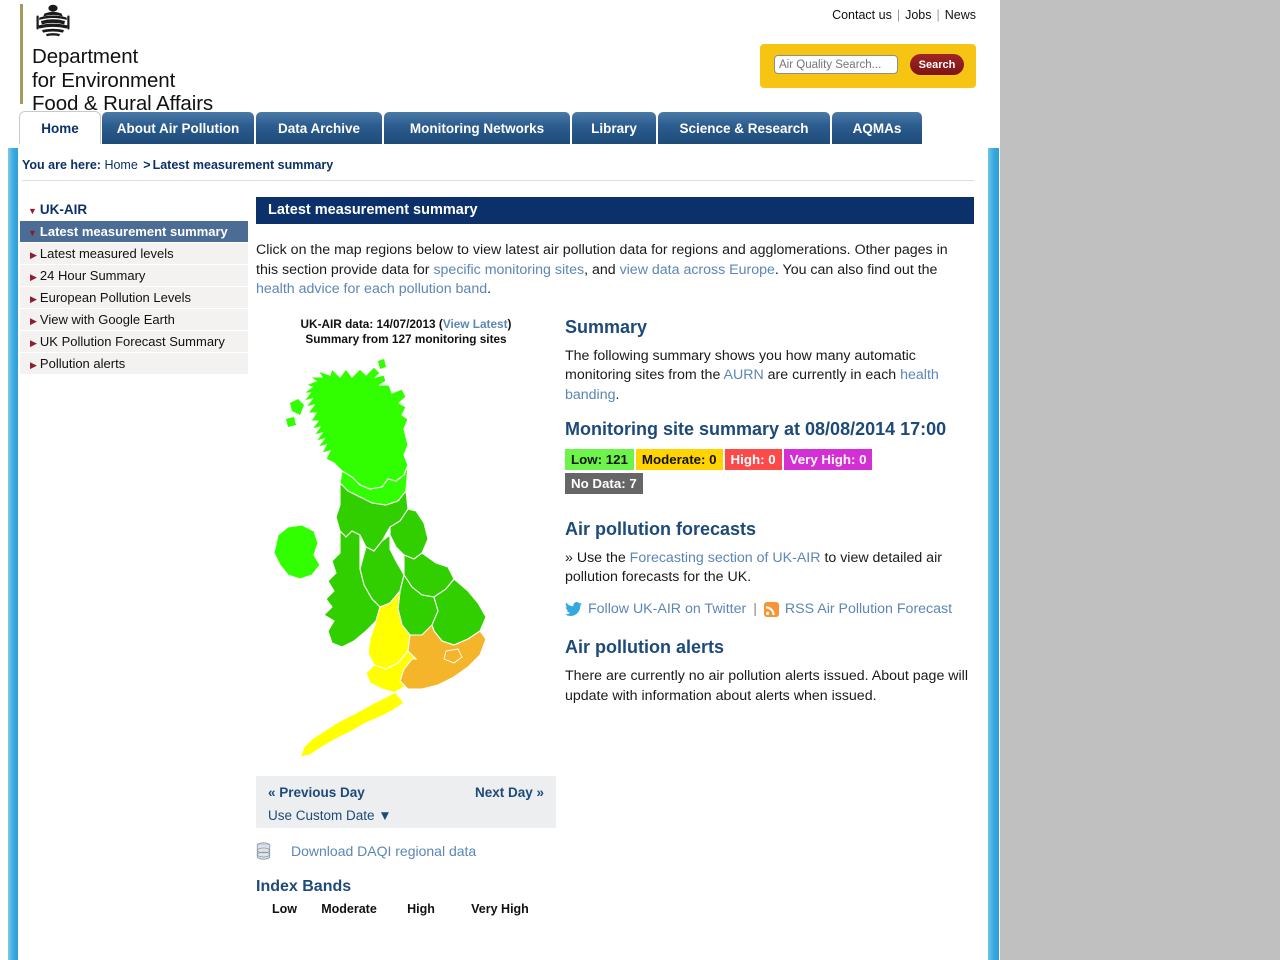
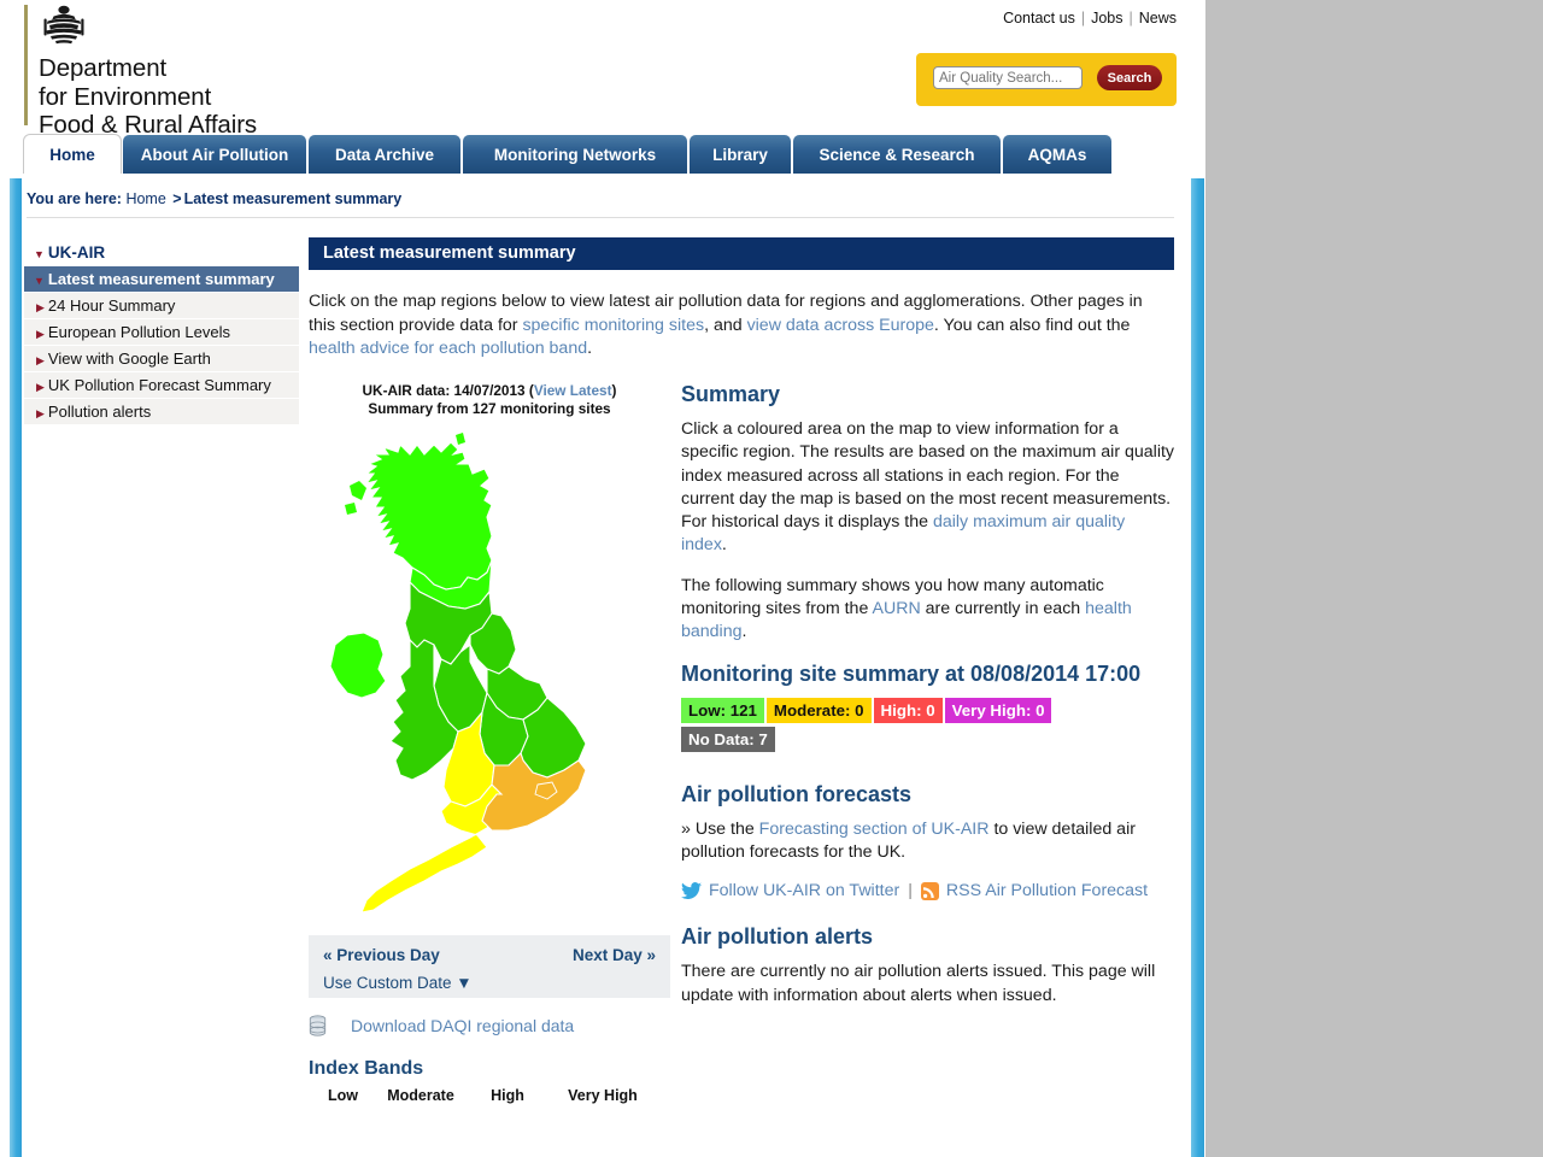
  Department
  for Environment
  Food & Rural Affairs
  Contact us | Jobs | News
  Air Quality Search...
  Search
  Home
  About Air Pollution
  Data Archive
  Monitoring Networks
  Library
  Science & Research
  AQMAs
  You are here: Home > Latest measurement summary
  ▼ UK-AIR
  ▼ Latest measurement summary
- ▶ Latest measured levels
  ▶ 24 Hour Summary
  ▶ European Pollution Levels
  ▶ View with Google Earth
  ▶ UK Pollution Forecast Summary
  ▶ Pollution alerts
  Latest measurement summary
  Click on the map regions below to view latest air pollution data for regions and agglomerations. Other pages in this section provide data for specific monitoring sites, and view data across Europe. You can also find out the health advice for each pollution band.
  UK-AIR data: 14/07/2013 (View Latest)
  Summary from 127 monitoring sites
  « Previous Day
  Next Day »
  Use Custom Date ▼
  Download DAQI regional data
  Index Bands
  Low
  Moderate
  High
  Very High
  Summary
+ Click a coloured area on the map to view information for a specific region. The results are based on the maximum air quality index measured across all stations in each region. For the current day the map is based on the most recent measurements. For historical days it displays the daily maximum air quality index.
  The following summary shows you how many automatic monitoring sites from the AURN are currently in each health banding.
  Monitoring site summary at 08/08/2014 17:00
  Low: 121 Moderate: 0 High: 0 Very High: 0
  No Data: 7
  Air pollution forecasts
  » Use the Forecasting section of UK-AIR to view detailed air pollution forecasts for the UK.
  Follow UK-AIR on Twitter
  |
  RSS Air Pollution Forecast
  Air pollution alerts
- There are currently no air pollution alerts issued. About page will update with information about alerts when issued.
+ There are currently no air pollution alerts issued. This page will update with information about alerts when issued.
